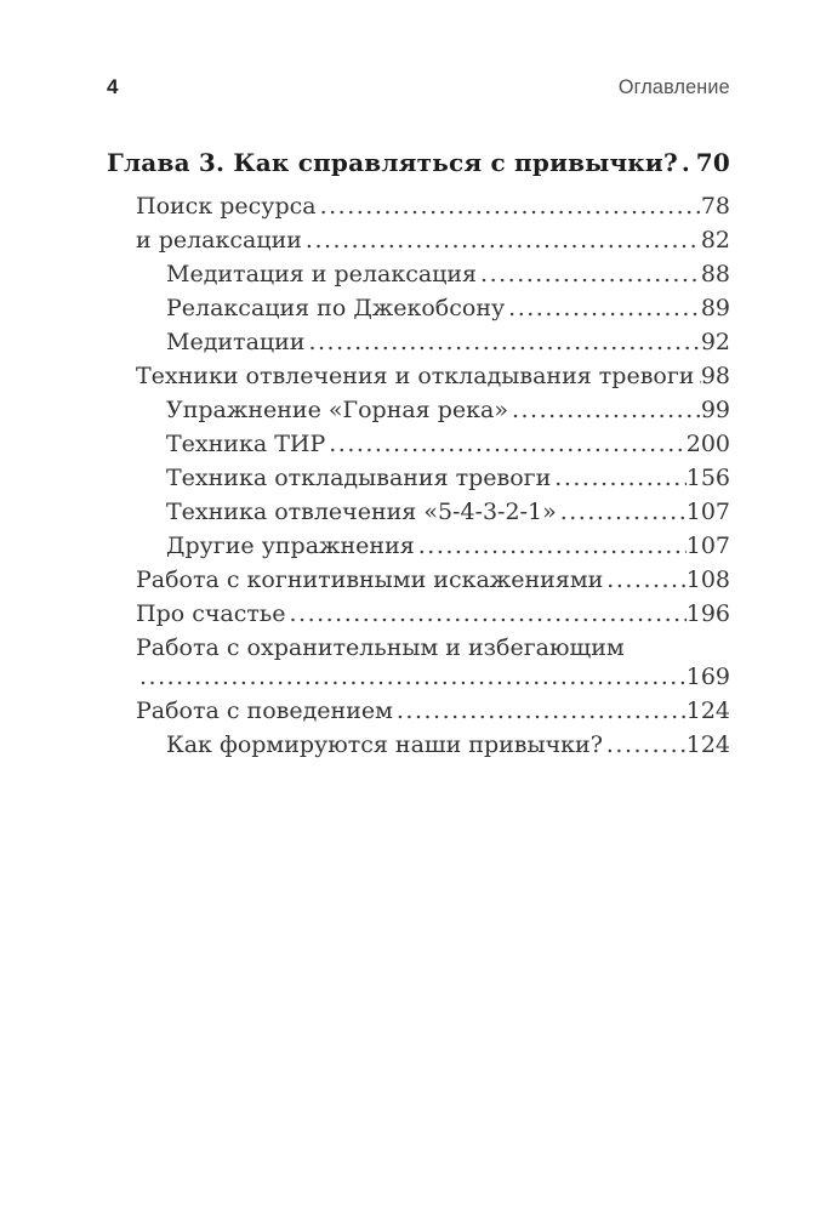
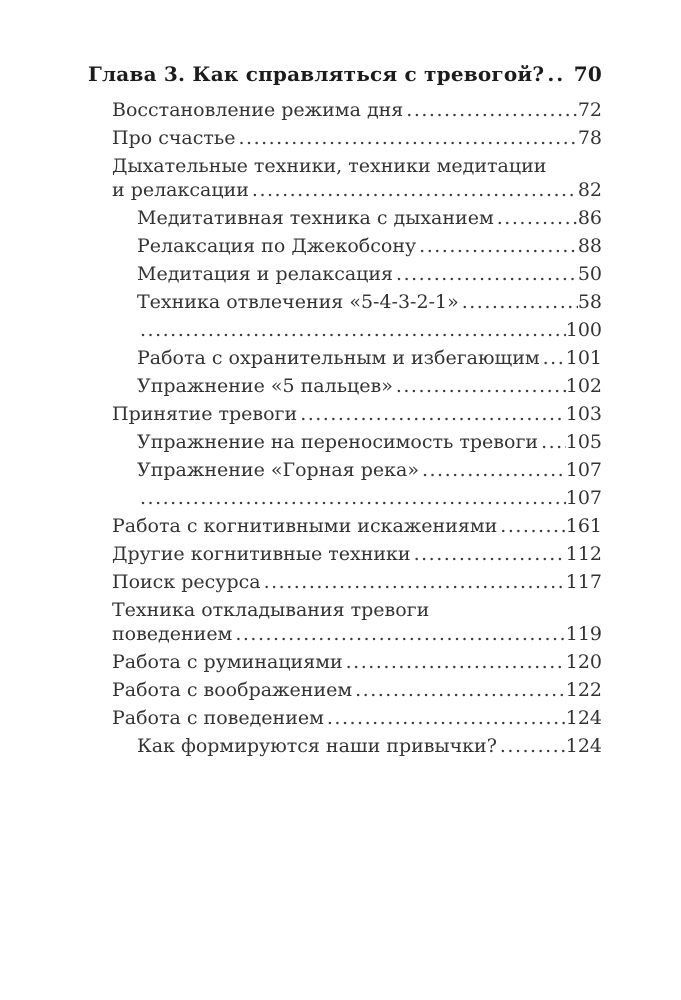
- 4
- Оглавление
- Глава 3. Как справляться с привычки?
+ Глава 3. Как справляться с тревогой?
  70
+ Восстановление режима дня
+ 72
- Поиск ресурса
+ Про счастье
  78
+ Дыхательные техники, техники медитации
  и релаксации
  82
+ Медитативная техника с дыханием
+ 86
- Медитация и релаксация
+ Релаксация по Джекобсону
  88
- Релаксация по Джекобсону
+ Медитация и релаксация
- 89
+ 50
- Медитации
- 92
- Техники отвлечения и откладывания тревоги
- 98
- Упражнение «Горная река»
+ Техника отвлечения «5-4-3-2-1»
- 99
+ 58
- Техника ТИР
- 200
+ 100
- Техника откладывания тревоги
+ Работа с охранительным и избегающим
- 156
+ 101
+ Упражнение «5 пальцев»
+ 102
+ Принятие тревоги
+ 103
+ Упражнение на переносимость тревоги
+ 105
- Техника отвлечения «5-4-3-2-1»
+ Упражнение «Горная река»
  107
- Другие упражнения
  107
  Работа с когнитивными искажениями
- 108
+ 161
+ Другие когнитивные техники
+ 112
- Про счастье
+ Поиск ресурса
- 196
+ 117
- Работа с охранительным и избегающим
+ Техника откладывания тревоги
+ поведением
+ 119
+ Работа с руминациями
+ 120
+ Работа с воображением
- 169
+ 122
  Работа с поведением
  124
  Как формируются наши привычки?
  124
